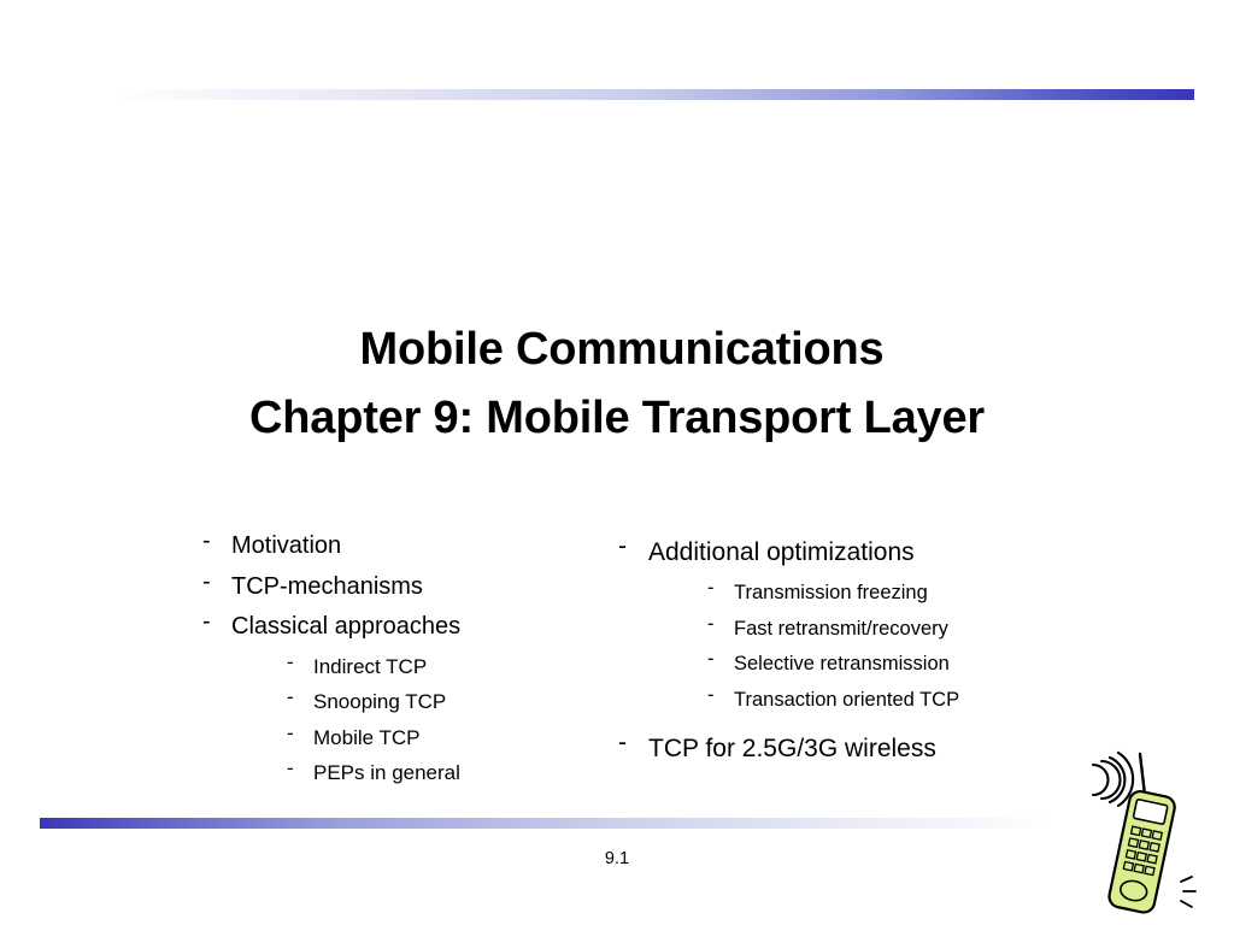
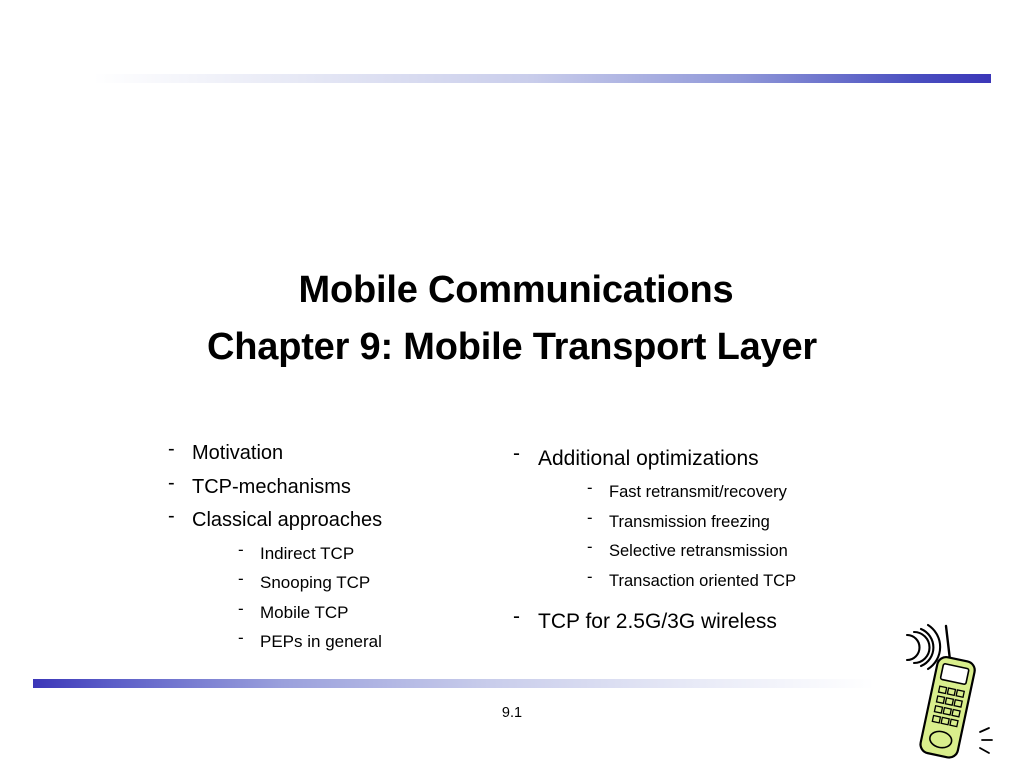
  Mobile Communications
  Chapter 9: Mobile Transport Layer
  -
  Motivation
  -
  TCP-mechanisms
  -
  Classical approaches
  -
  Indirect TCP
  -
  Snooping TCP
  -
  Mobile TCP
  -
  PEPs in general
  -
  Additional optimizations
  -
- Transmission freezing
+ Fast retransmit/recovery
  -
- Fast retransmit/recovery
+ Transmission freezing
  -
  Selective retransmission
  -
  Transaction oriented TCP
  -
  TCP for 2.5G/3G wireless
  9.1
